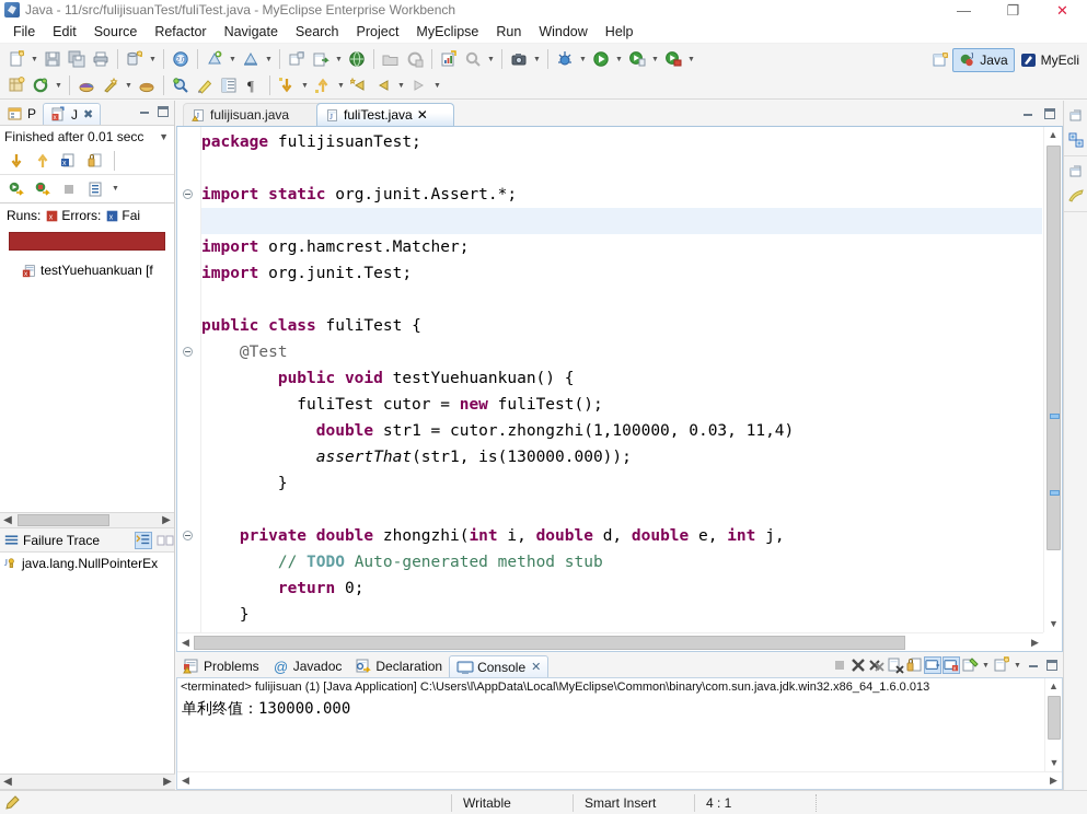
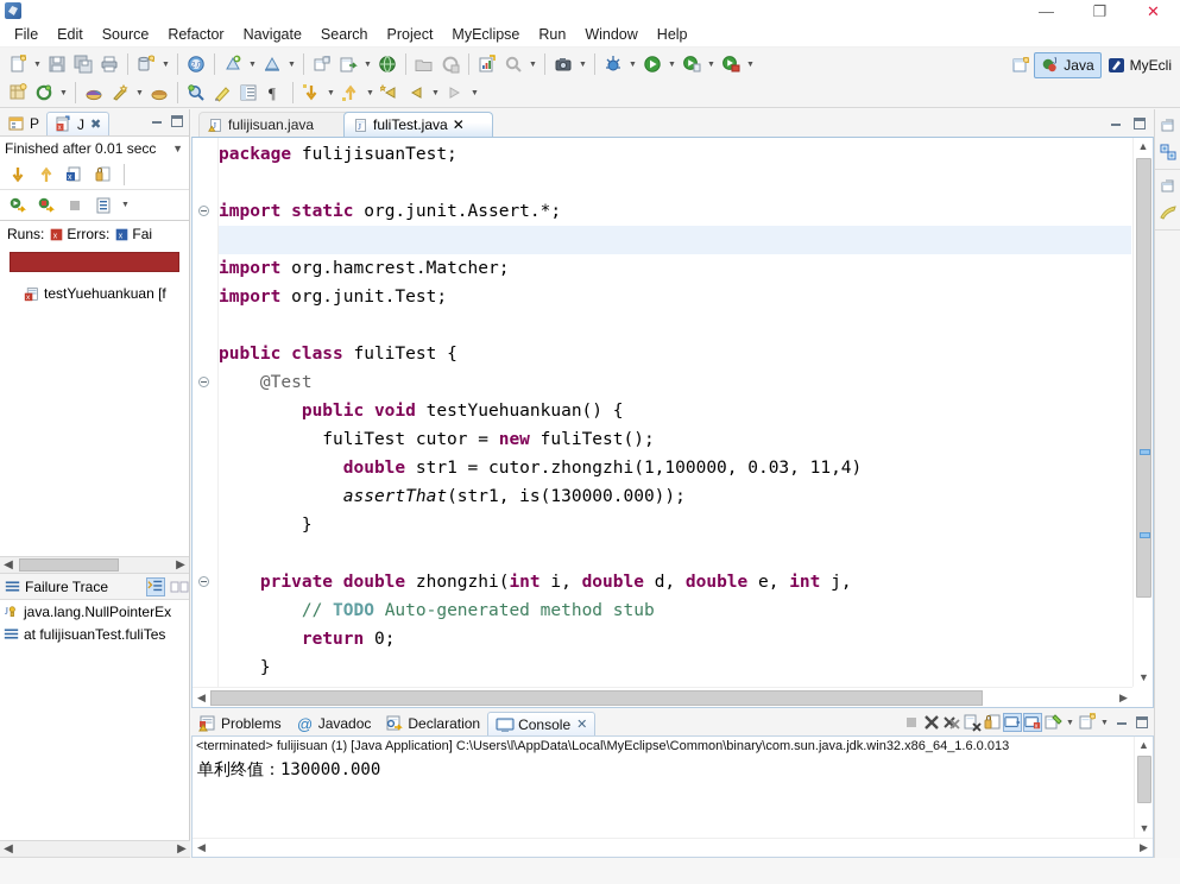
- Java - 11/src/fulijisuanTest/fuliTest.java - MyEclipse Enterprise Workbench
  —
  ❐
  ✕
  File
  Edit
  Source
  Refactor
  Navigate
  Search
  Project
  MyEclipse
  Run
  Window
  Help
  ¶
  Java
  MyEcli
  P
  J
  ✖
  Finished after 0.01 secc
  ▼
  Runs:
  Errors:
  Fai
  testYuehuankuan [f
  ◀
  ▶
  Failure Trace
  J
  java.lang.NullPointerEx
+ at fulijisuanTest.fuliTes
  ◀
  ▶
  J
  fulijisuan.java
  J
  fuliTest.java
  ✕
  package fulijisuanTest;
  import static org.junit.Assert.*;
  import org.hamcrest.Matcher;
  import org.junit.Test;
  public class fuliTest {
  @Test
  public void testYuehuankuan() {
  fuliTest cutor = new fuliTest();
  double str1 = cutor.zhongzhi(1,100000, 0.03, 11,4)
  assertThat(str1, is(130000.000));
  }
  private double zhongzhi(int i, double d, double e, int j,
  // TODO Auto-generated method stub
  return 0;
  }
  ▲
  ▼
  ◀
  ▶
  Problems
  @
  Javadoc
  Declaration
  Console
  ✕
  <terminated> fulijisuan (1) [Java Application] C:\Users\l\AppData\Local\MyEclipse\Common\binary\com.sun.java.jdk.win32.x86_64_1.6.0.013
  单利终值：130000.000
  ▲
  ▼
  ◀
  ▶
- Writable
- Smart Insert
- 4 : 1
